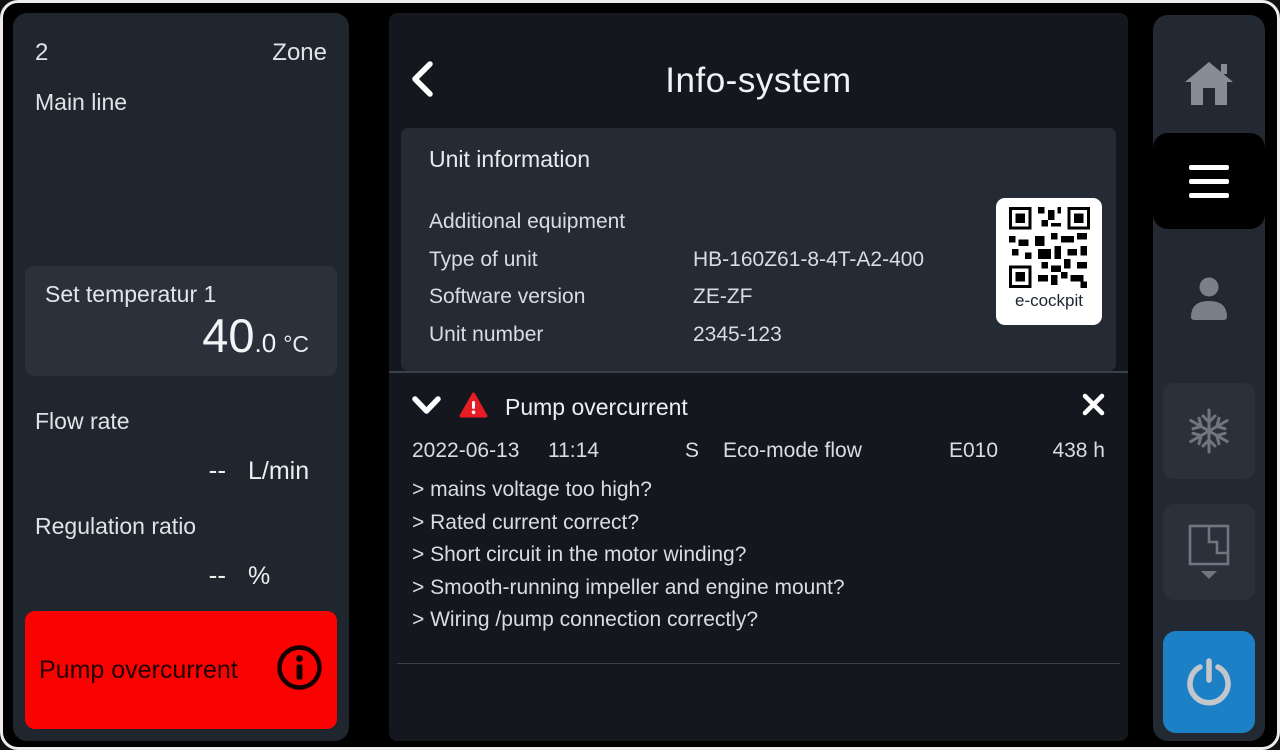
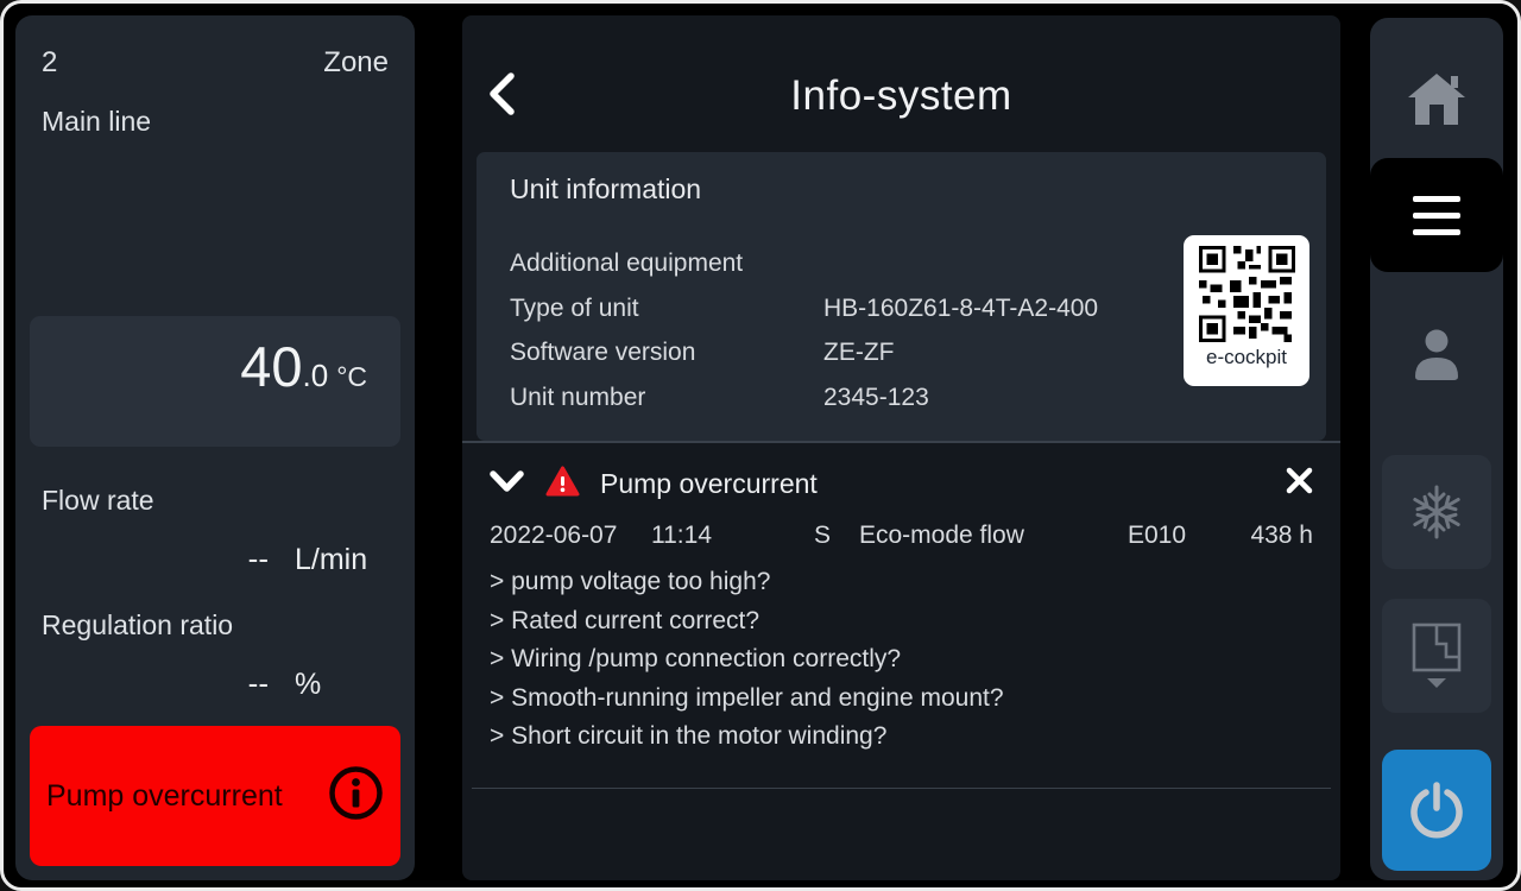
  2
  Zone
  Main line
- Set temperatur 1
  40.0 °C
  Flow rate
  --
  L/min
  Regulation ratio
  --
  %
  Pump overcurrent
  Info-system
  Unit information
  Additional equipment
  Type of unit
  HB-160Z61-8-4T-A2-400
  Software version
  ZE-ZF
  Unit number
  2345-123
  e-cockpit
  Pump overcurrent
- 2022-06-13
+ 2022-06-07
  11:14
  S
  Eco-mode flow
  E010
  438 h
- > mains voltage too high?
+ > pump voltage too high?
  > Rated current correct?
- > Short circuit in the motor winding?
+ > Wiring /pump connection correctly?
  > Smooth-running impeller and engine mount?
- > Wiring /pump connection correctly?
+ > Short circuit in the motor winding?
